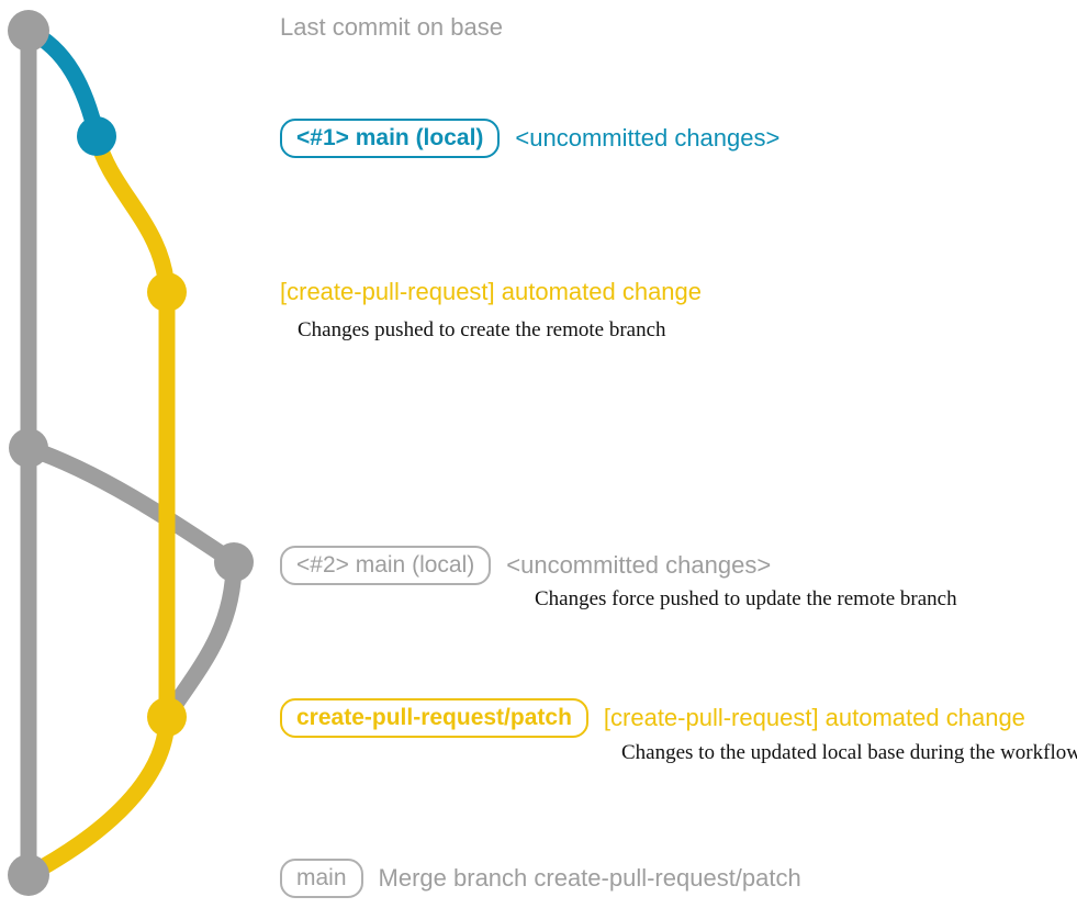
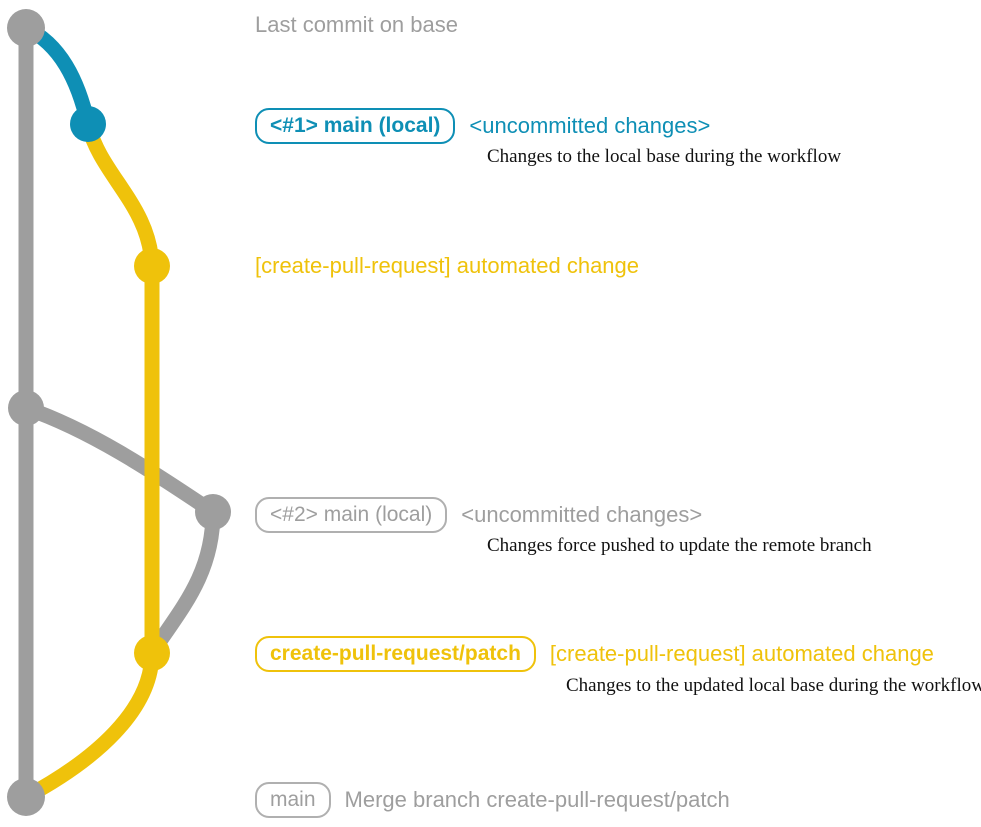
  Last commit on base
  <#1> main (local)
  <uncommitted changes>
+ Changes to the local base during the workflow
  [create-pull-request] automated change
- Changes pushed to create the remote branch
  <#2> main (local)
  <uncommitted changes>
  Changes force pushed to update the remote branch
  create-pull-request/patch
  [create-pull-request] automated change
  Changes to the updated local base during the workflow
  main
  Merge branch create-pull-request/patch
